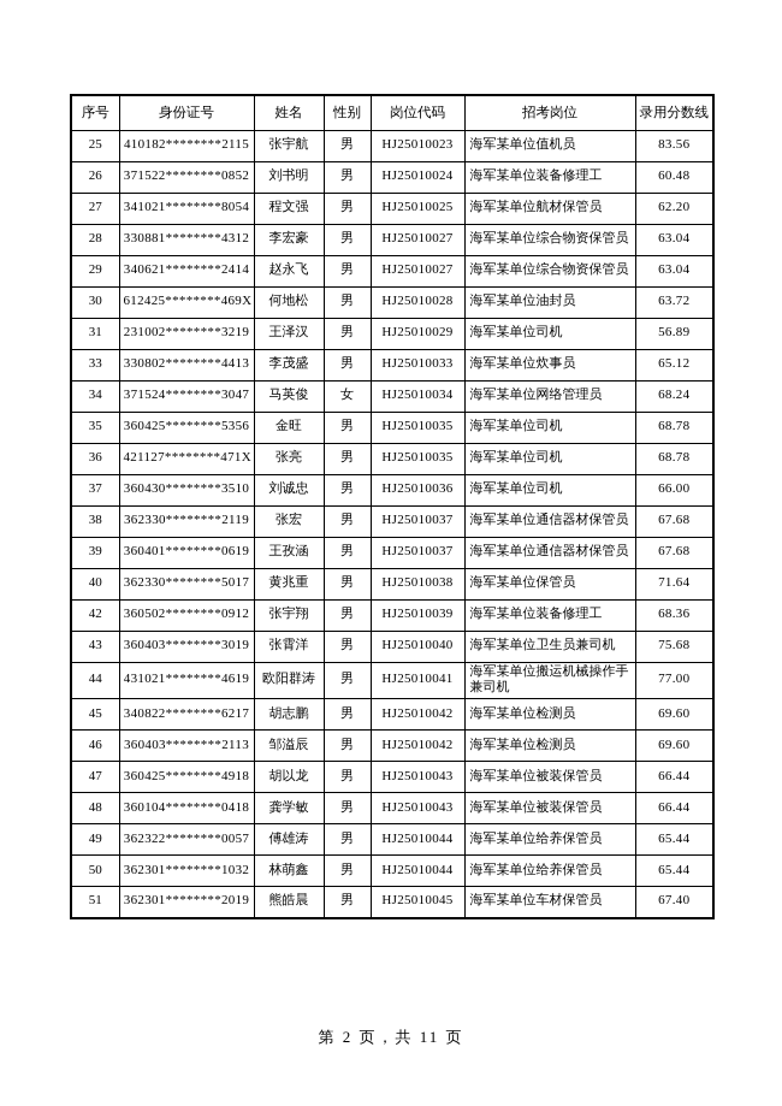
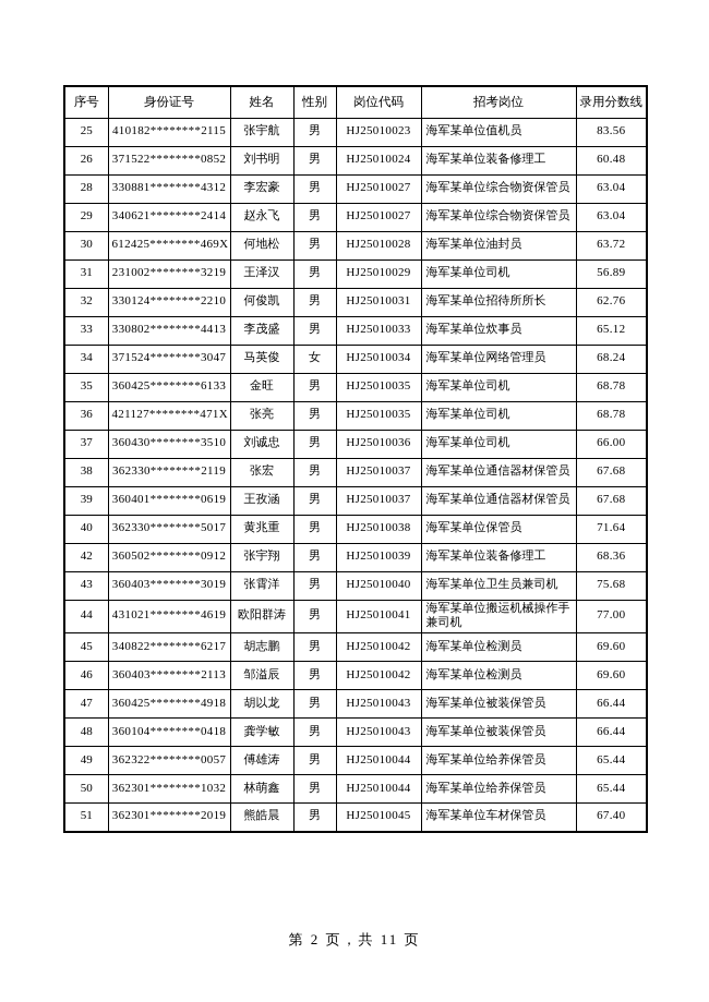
  序号	身份证号	姓名	性别	岗位代码	招考岗位	录用分数线
  25	410182********2115	张宇航	男	HJ25010023	海军某单位值机员	83.56
  26	371522********0852	刘书明	男	HJ25010024	海军某单位装备修理工	60.48
- 27	341021********8054	程文强	男	HJ25010025	海军某单位航材保管员	62.20
  28	330881********4312	李宏豪	男	HJ25010027	海军某单位综合物资保管员	63.04
  29	340621********2414	赵永飞	男	HJ25010027	海军某单位综合物资保管员	63.04
  30	612425********469X	何地松	男	HJ25010028	海军某单位油封员	63.72
  31	231002********3219	王泽汉	男	HJ25010029	海军某单位司机	56.89
+ 32	330124********2210	何俊凯	男	HJ25010031	海军某单位招待所所长	62.76
  33	330802********4413	李茂盛	男	HJ25010033	海军某单位炊事员	65.12
  34	371524********3047	马英俊	女	HJ25010034	海军某单位网络管理员	68.24
- 35	360425********5356	金旺	男	HJ25010035	海军某单位司机	68.78
+ 35	360425********6133	金旺	男	HJ25010035	海军某单位司机	68.78
  36	421127********471X	张亮	男	HJ25010035	海军某单位司机	68.78
  37	360430********3510	刘诚忠	男	HJ25010036	海军某单位司机	66.00
  38	362330********2119	张宏	男	HJ25010037	海军某单位通信器材保管员	67.68
  39	360401********0619	王孜涵	男	HJ25010037	海军某单位通信器材保管员	67.68
  40	362330********5017	黄兆重	男	HJ25010038	海军某单位保管员	71.64
  42	360502********0912	张宇翔	男	HJ25010039	海军某单位装备修理工	68.36
  43	360403********3019	张霄洋	男	HJ25010040	海军某单位卫生员兼司机	75.68
  44	431021********4619	欧阳群涛	男	HJ25010041	海军某单位搬运机械操作手兼司机	77.00
  45	340822********6217	胡志鹏	男	HJ25010042	海军某单位检测员	69.60
  46	360403********2113	邹溢辰	男	HJ25010042	海军某单位检测员	69.60
  47	360425********4918	胡以龙	男	HJ25010043	海军某单位被装保管员	66.44
  48	360104********0418	龚学敏	男	HJ25010043	海军某单位被装保管员	66.44
  49	362322********0057	傅雄涛	男	HJ25010044	海军某单位给养保管员	65.44
  50	362301********1032	林萌鑫	男	HJ25010044	海军某单位给养保管员	65.44
  51	362301********2019	熊皓晨	男	HJ25010045	海军某单位车材保管员	67.40
  第 2 页，共 11 页
